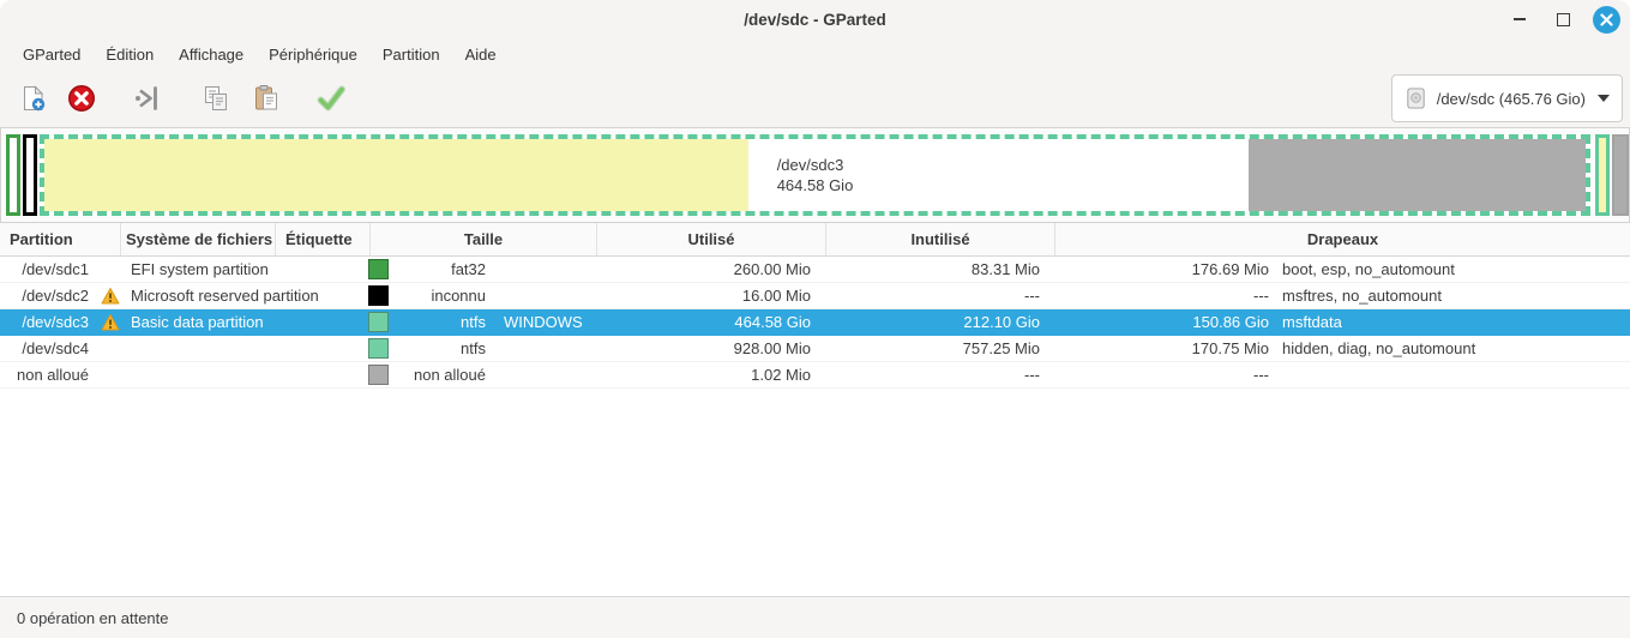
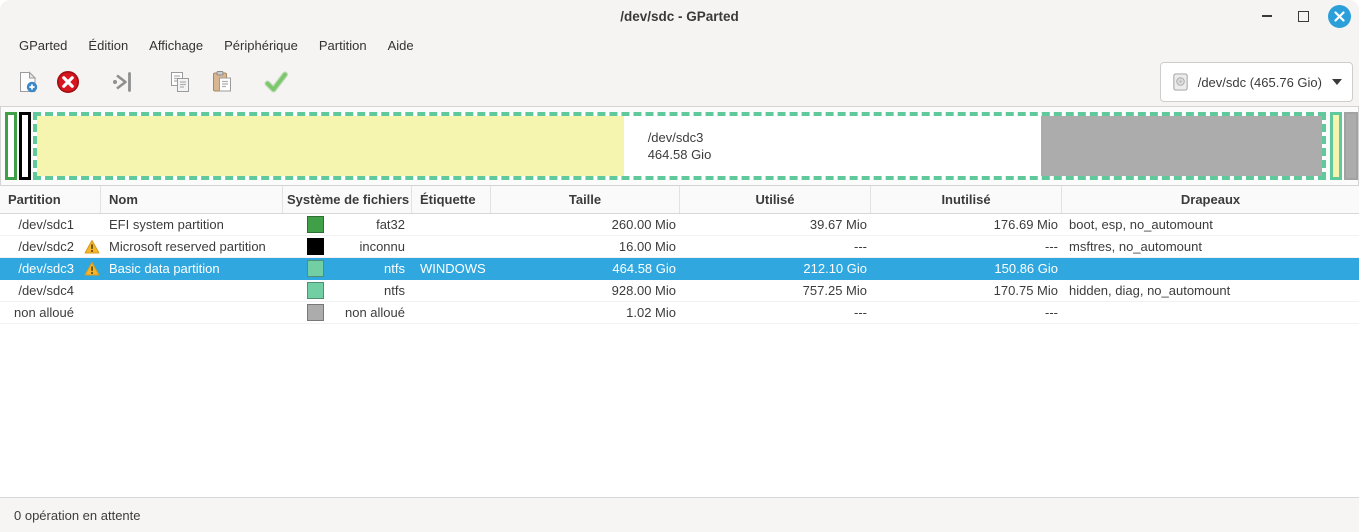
  /dev/sdc - GParted
  GParted
  Édition
  Affichage
  Périphérique
  Partition
  Aide
  /dev/sdc (465.76 Gio)
  /dev/sdc3
  464.58 Gio
  Partition
+ Nom
  Système de fichiers
  Étiquette
  Taille
  Utilisé
  Inutilisé
  Drapeaux
  /dev/sdc1
  EFI system partition
  fat32
  260.00 Mio
- 83.31 Mio
+ 39.67 Mio
  176.69 Mio
  boot, esp, no_automount
  /dev/sdc2
  Microsoft reserved partition
  inconnu
  16.00 Mio
  ---
  ---
  msftres, no_automount
  /dev/sdc3
  Basic data partition
  ntfs
  WINDOWS
  464.58 Gio
  212.10 Gio
  150.86 Gio
- msftdata
  /dev/sdc4
  ntfs
  928.00 Mio
  757.25 Mio
  170.75 Mio
  hidden, diag, no_automount
  non alloué
  non alloué
  1.02 Mio
  ---
  ---
  0 opération en attente
